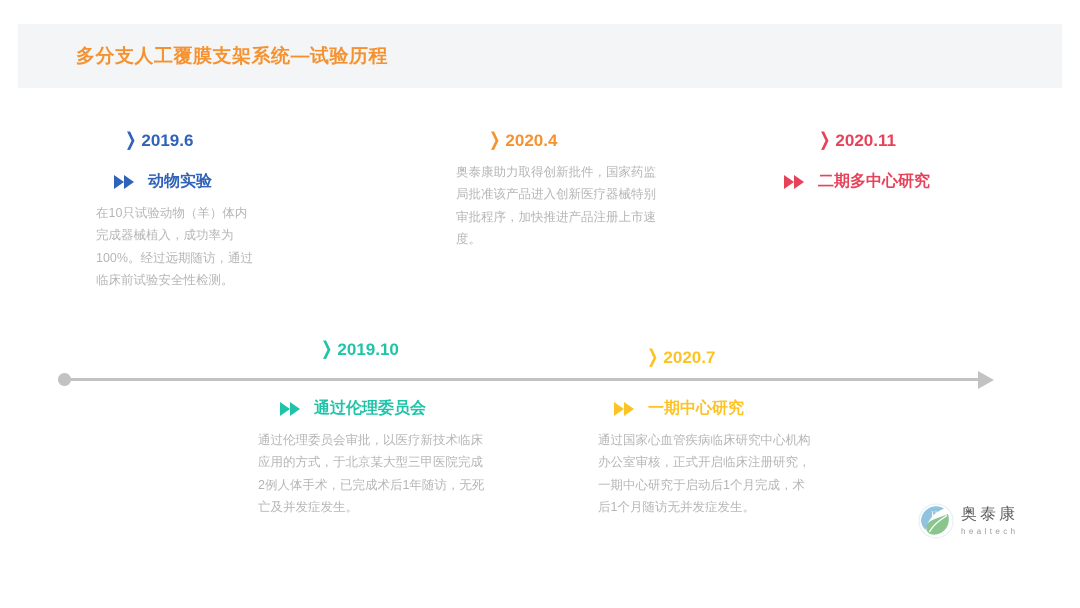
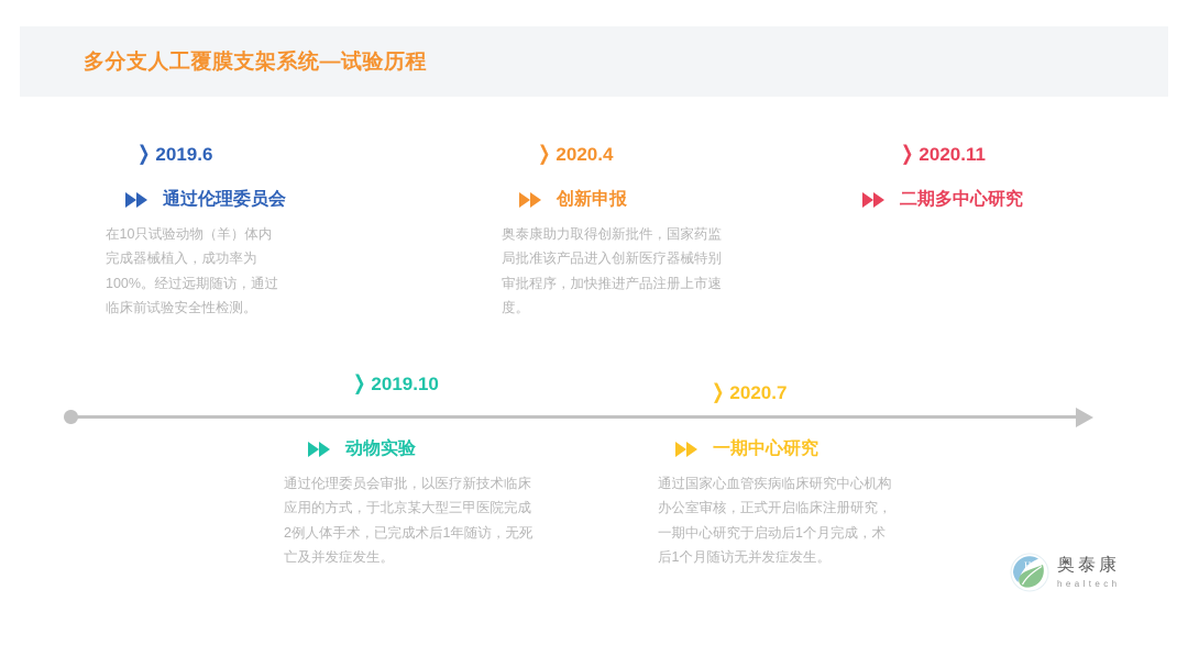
  多分支人工覆膜支架系统—试验历程
  ❯
  2019.6
- 动物实验
+ 通过伦理委员会
  在10只试验动物（羊）体内完成器械植入，成功率为100%。经过远期随访，通过临床前试验安全性检测。
  ❯
  2020.4
+ 创新申报
  奥泰康助力取得创新批件，国家药监局批准该产品进入创新医疗器械特别审批程序，加快推进产品注册上市速度。
  ❯
  2020.11
  二期多中心研究
  ❯
  2019.10
- 通过伦理委员会
+ 动物实验
  通过伦理委员会审批，以医疗新技术临床应用的方式，于北京某大型三甲医院完成2例人体手术，已完成术后1年随访，无死亡及并发症发生。
  ❯
  2020.7
  一期中心研究
  通过国家心血管疾病临床研究中心机构办公室审核，正式开启临床注册研究，一期中心研究于启动后1个月完成，术后1个月随访无并发症发生。
  H
  奥泰康
  healtech
